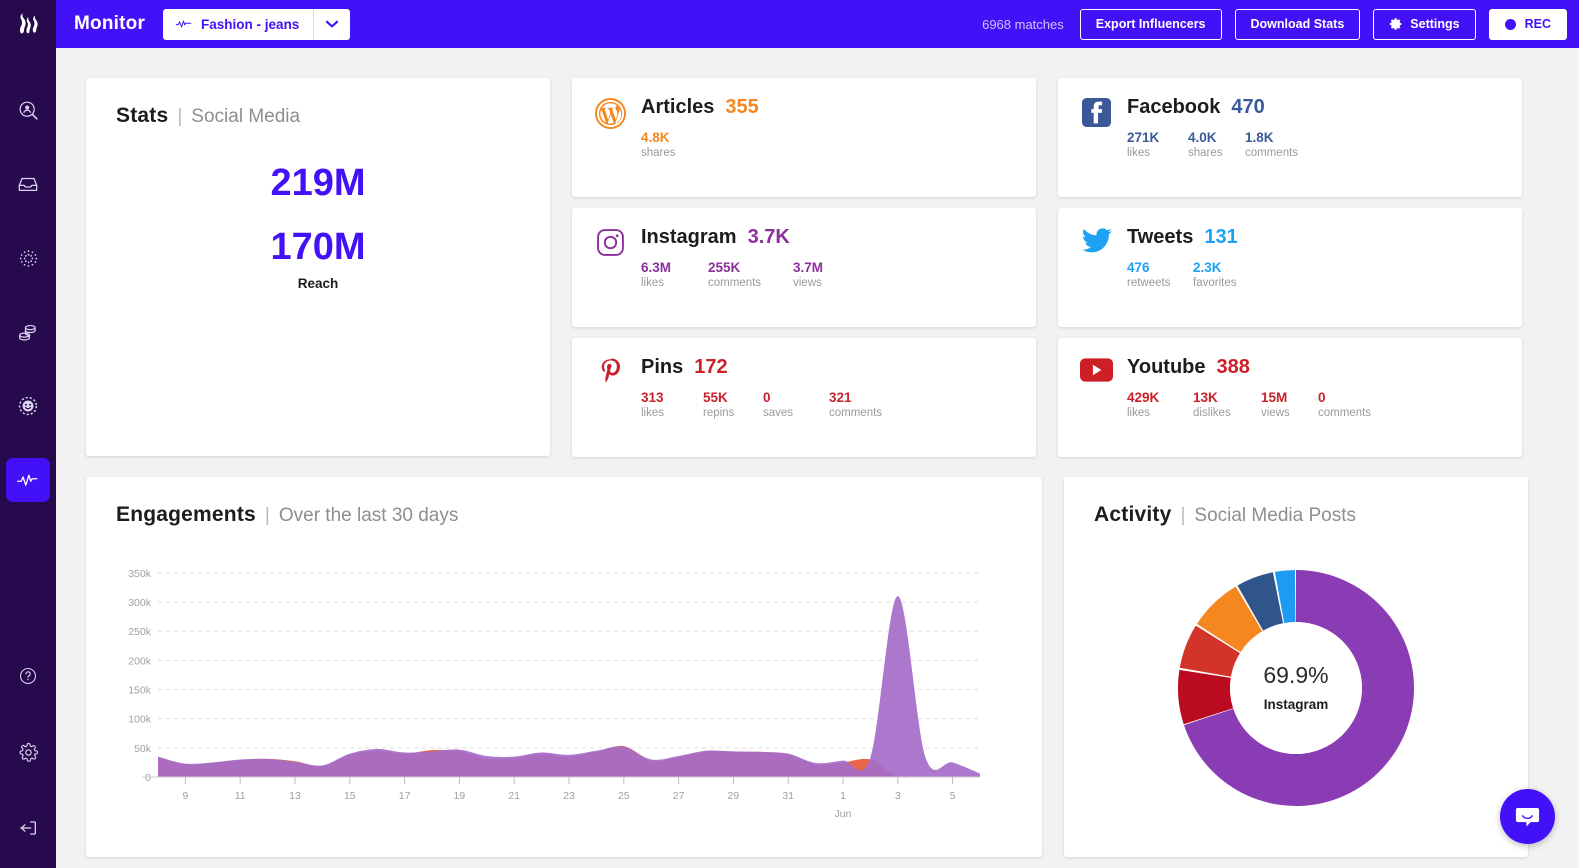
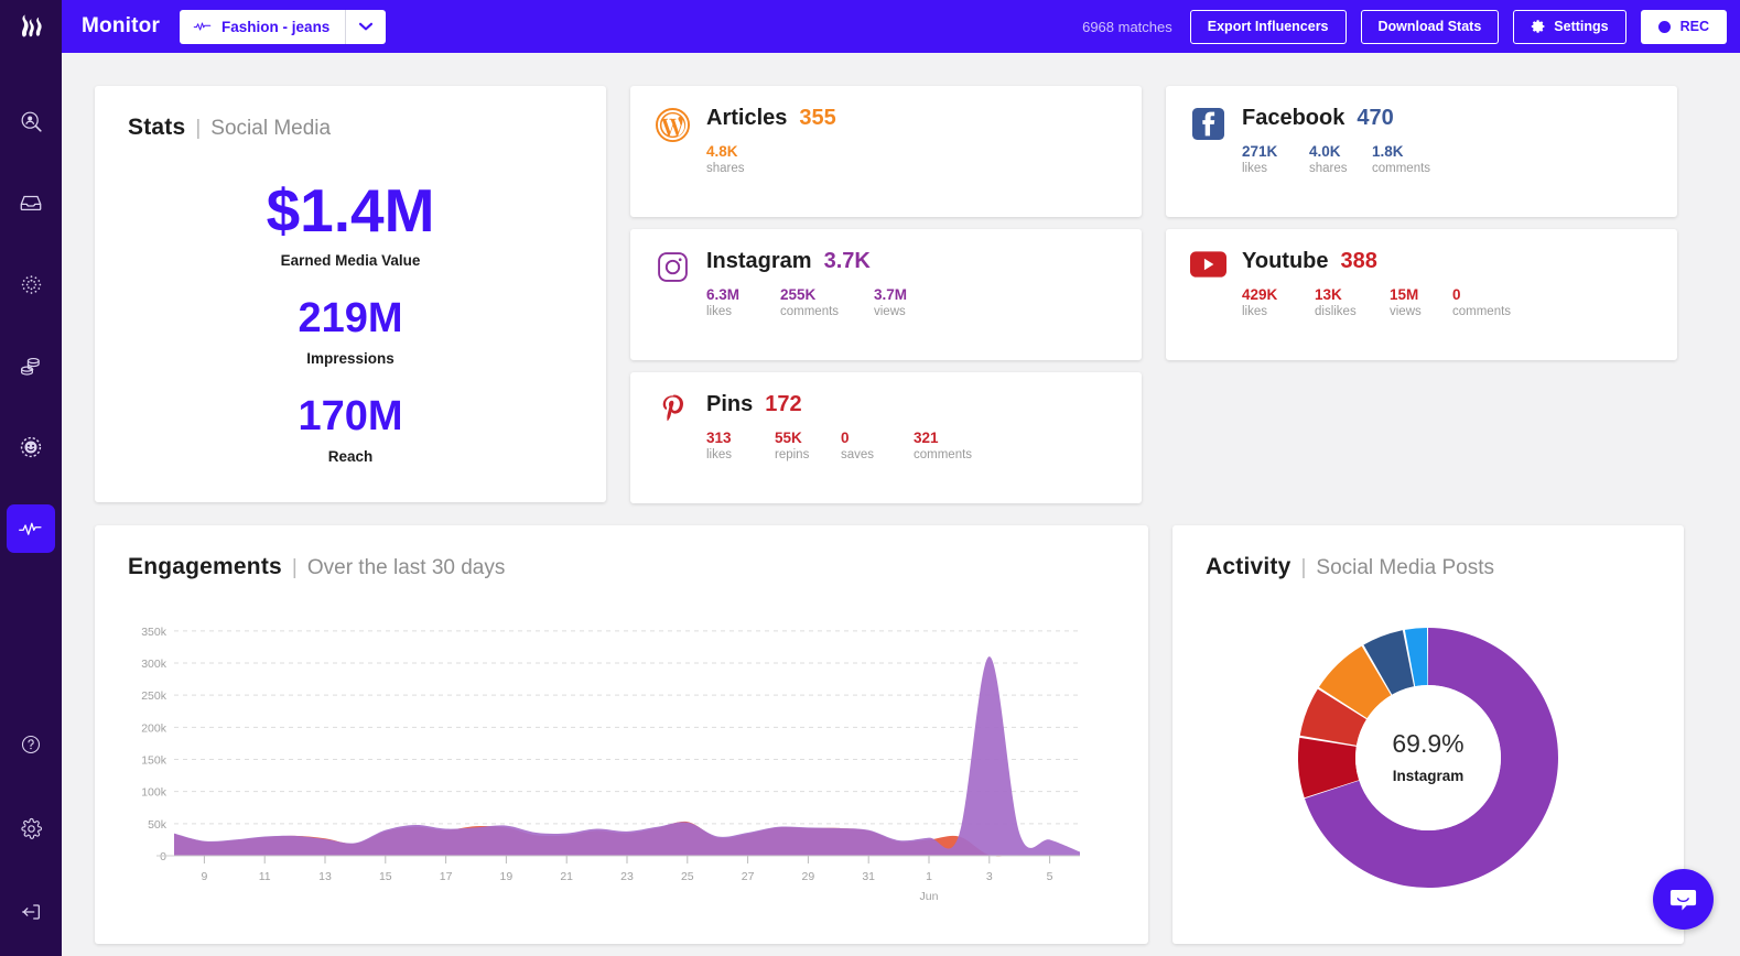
  Monitor
  Fashion - jeans
  6968 matches
  Export Influencers
  Download Stats
  Settings
  REC
  Stats
  |
  Social Media
+ $1.4M
+ Earned Media Value
  219M
+ Impressions
  170M
  Reach
  Articles
  355
  4.8K
  shares
  Instagram
  3.7K
  6.3M
  likes
  255K
  comments
  3.7M
  views
  Pins
  172
  313
  likes
  55K
  repins
  0
  saves
  321
  comments
  Facebook
  470
  271K
  likes
  4.0K
  shares
  1.8K
  comments
- Tweets
- 131
- 476
- retweets
- 2.3K
- favorites
  Youtube
  388
  429K
  likes
  13K
  dislikes
  15M
  views
  0
  comments
  Engagements
  |
  Over the last 30 days
  350k
  300k
  250k
  200k
  150k
  100k
  50k
  0
  9
  11
  13
  15
  17
  19
  21
  23
  25
  27
  29
  31
  1
  3
  5
  Jun
  Activity
  |
  Social Media Posts
  69.9%
  Instagram
